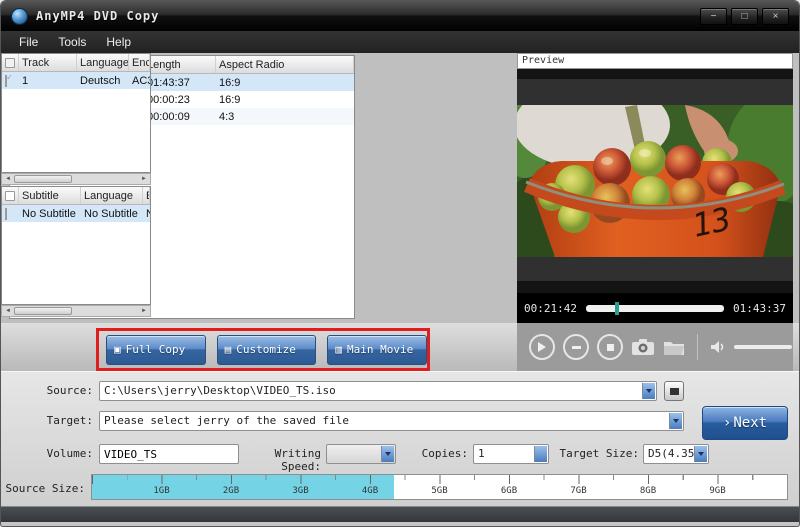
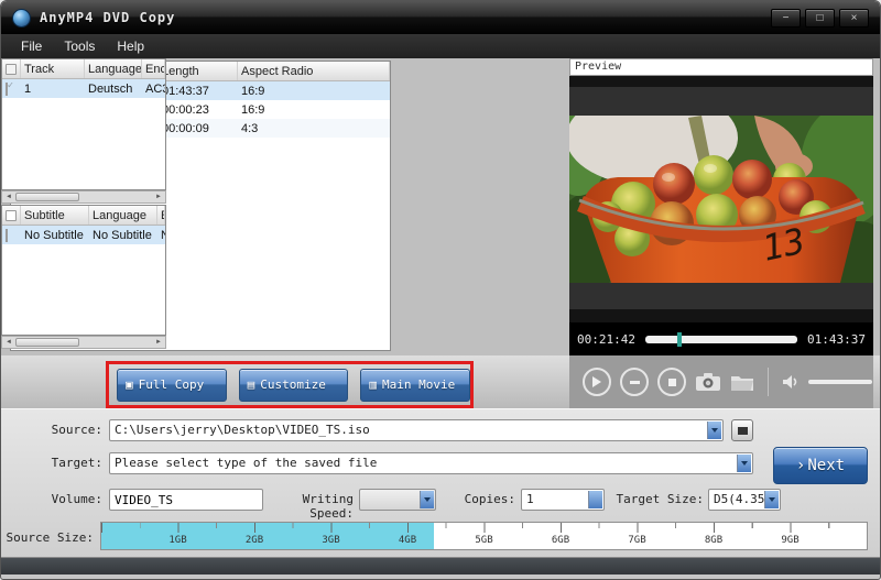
  AnyMP4 DVD Copy
  −
  □
  ×
  File
  Tools
  Help
  ength
  Aspect Radio
  1:43:37
  16:9
  0:00:23
  16:9
  0:00:09
  4:3
  Track
  Language
  1
  Deutsch
  Subtitle
  Language
  No Subtitle
  No Subtitle
  Preview
  00:21:42
  01:43:37
  ▣
  Full Copy
  ▤
  Customize
  ▥
  Main Movie
  Source:
  C:\Users\jerry\Desktop\VIDEO_TS.iso
  Target:
- Please select jerry of the saved file
+ Please select type of the saved file
  ›
  Next
  Volume:
  VIDEO_TS
  Writing Speed:
  Copies:
  1
  Target Size:
  D5(4.35
  Source Size:
  1GB
  2GB
  3GB
  4GB
  5GB
  6GB
  7GB
  8GB
  9GB
